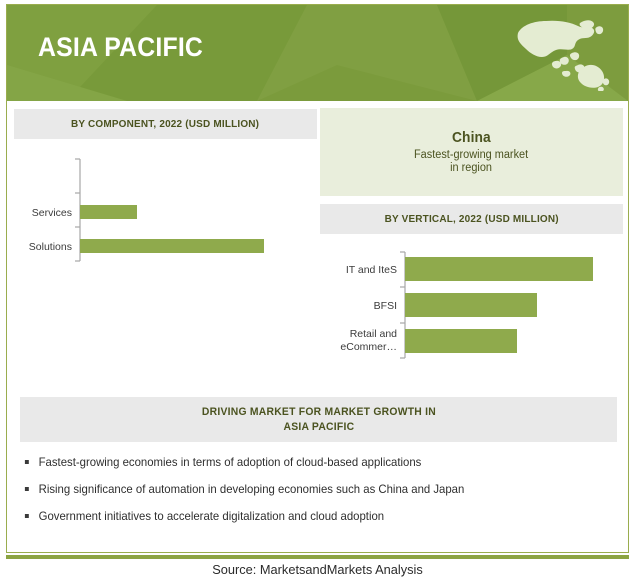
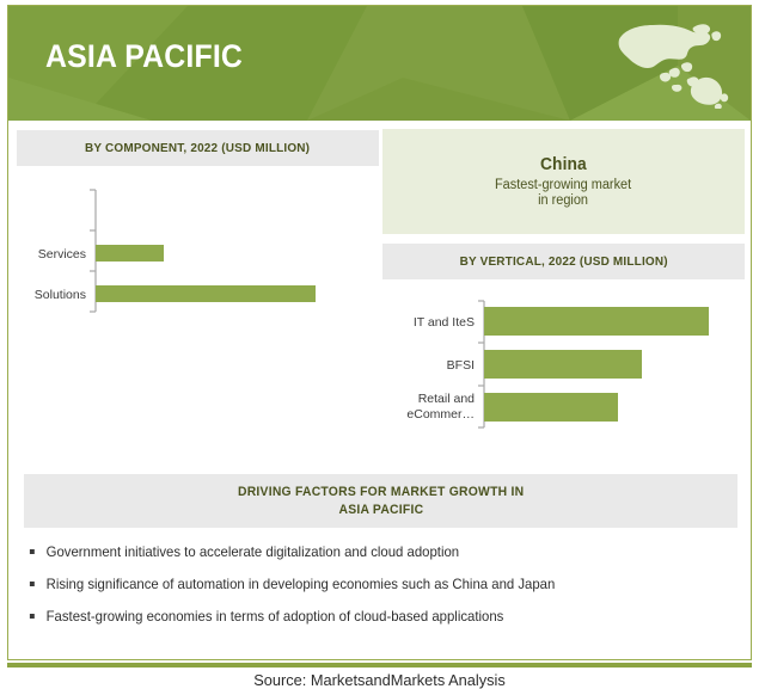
  ASIA PACIFIC
  BY COMPONENT, 2022 (USD MILLION)
  Services
  Solutions
  China
  Fastest-growing market
  in region
  BY VERTICAL, 2022 (USD MILLION)
  IT and IteS
  BFSI
  Retail and
  eCommer…
- DRIVING MARKET FOR MARKET GROWTH IN
+ DRIVING FACTORS FOR MARKET GROWTH IN
  ASIA PACIFIC
- Fastest-growing economies in terms of adoption of cloud-based applications
+ Government initiatives to accelerate digitalization and cloud adoption
  Rising significance of automation in developing economies such as China and Japan
- Government initiatives to accelerate digitalization and cloud adoption
+ Fastest-growing economies in terms of adoption of cloud-based applications
  Source: MarketsandMarkets Analysis
